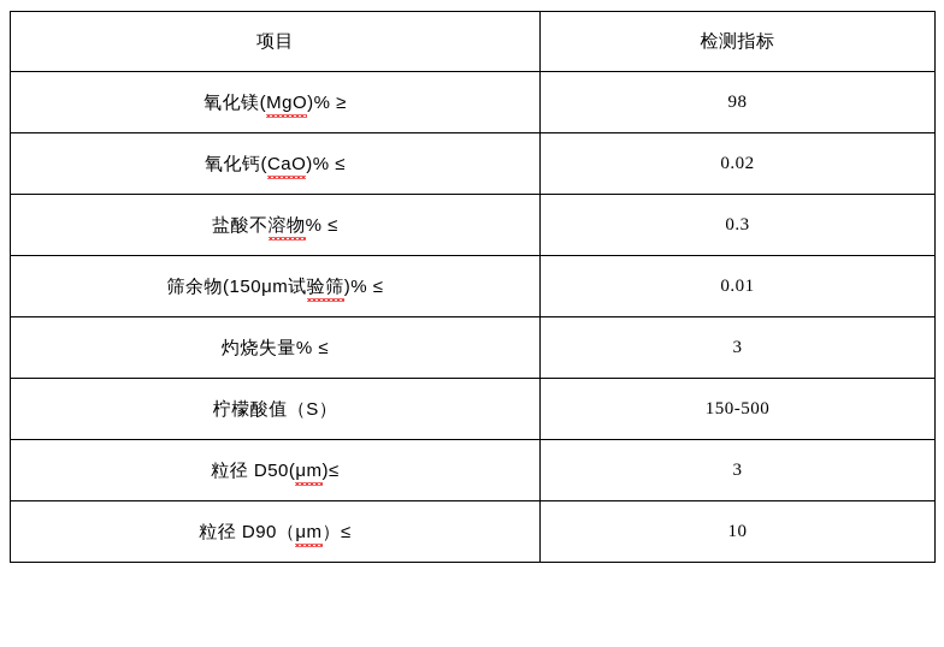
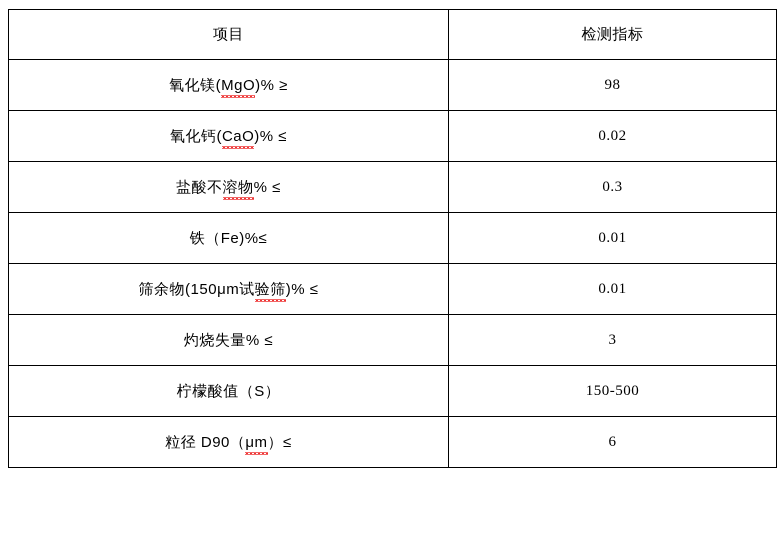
  项目	检测指标
  氧化镁(MgO)% ≥	98
  氧化钙(CaO)% ≤	0.02
  盐酸不溶物% ≤	0.3
+ 铁（Fe)%≤	0.01
  筛余物(150μm试验筛)% ≤	0.01
  灼烧失量% ≤	3
  柠檬酸值（S）	150-500
- 粒径 D50(μm)≤	3
- 粒径 D90（μm）≤	10
+ 粒径 D90（μm）≤	6
